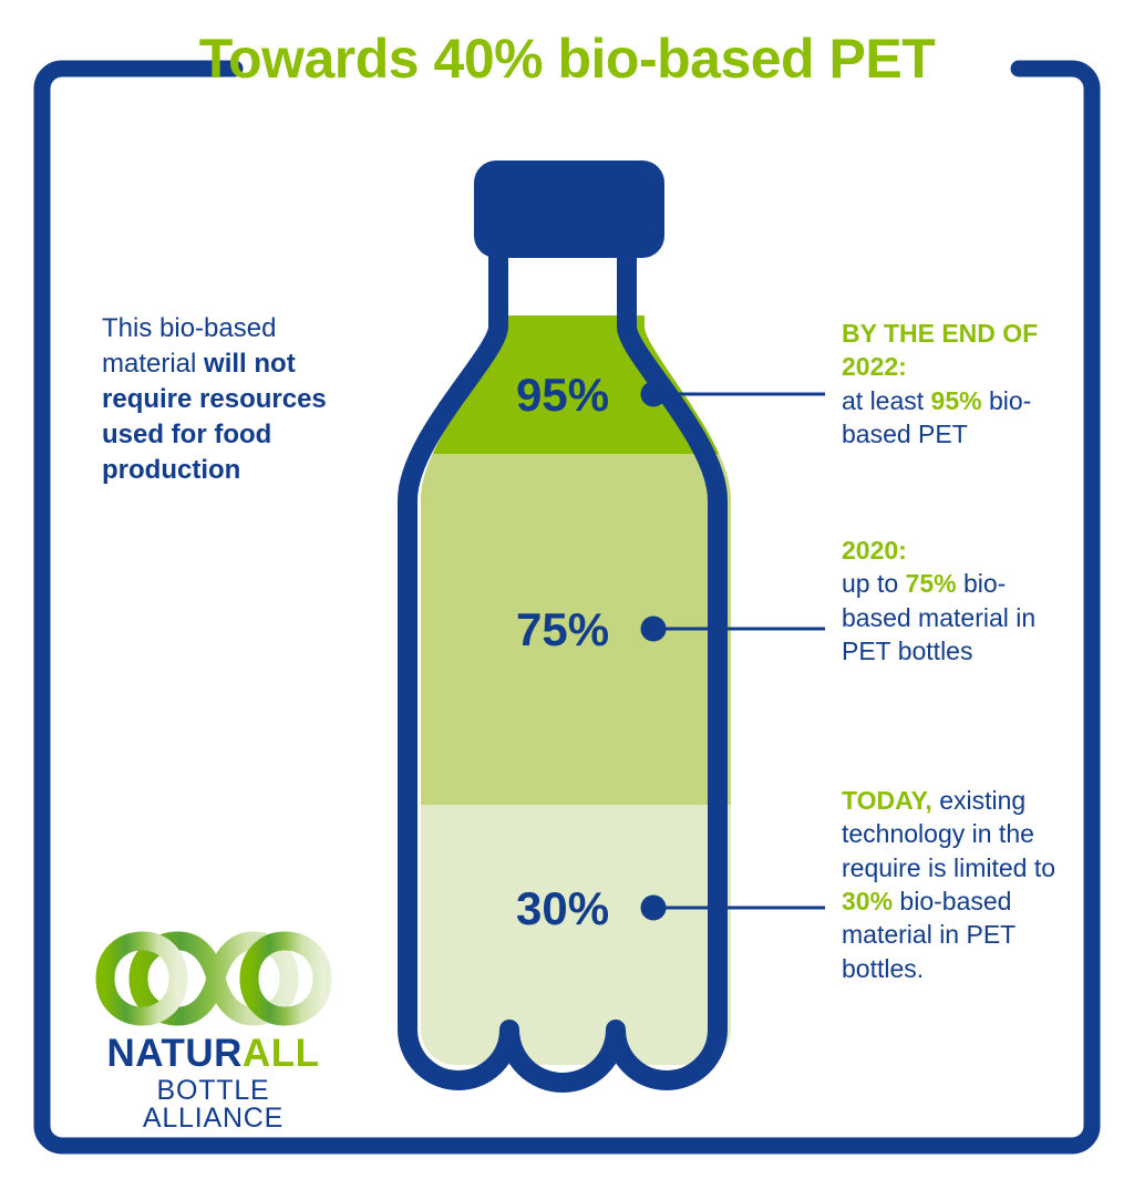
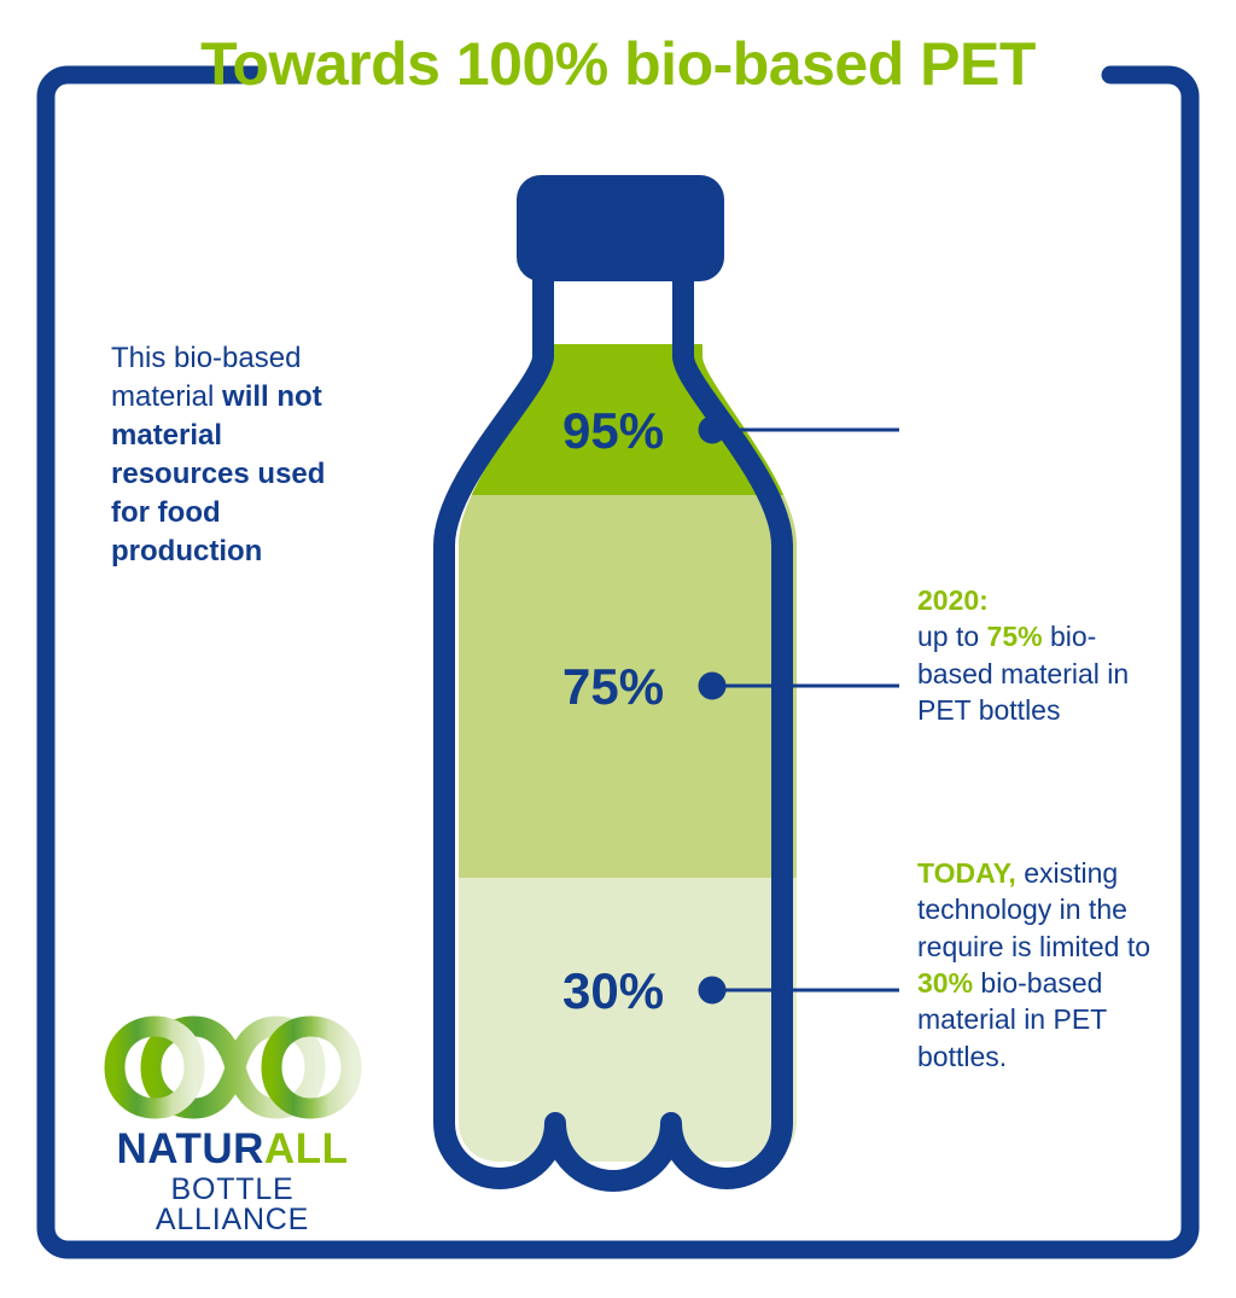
- Towards 40% bio-based PET
+ Towards 100% bio-based PET
- This bio-based material will not require resources used for food production
+ This bio-based material will not material resources used for food production
  95%
  75%
  30%
- BY THE END OF 2022:
- at least 95% bio-based PET
  2020:
  up to 75% bio-based material in PET bottles
  TODAY, existing technology in the require is limited to 30% bio-based material in PET bottles.
  NATURALL
  BOTTLE ALLIANCE
